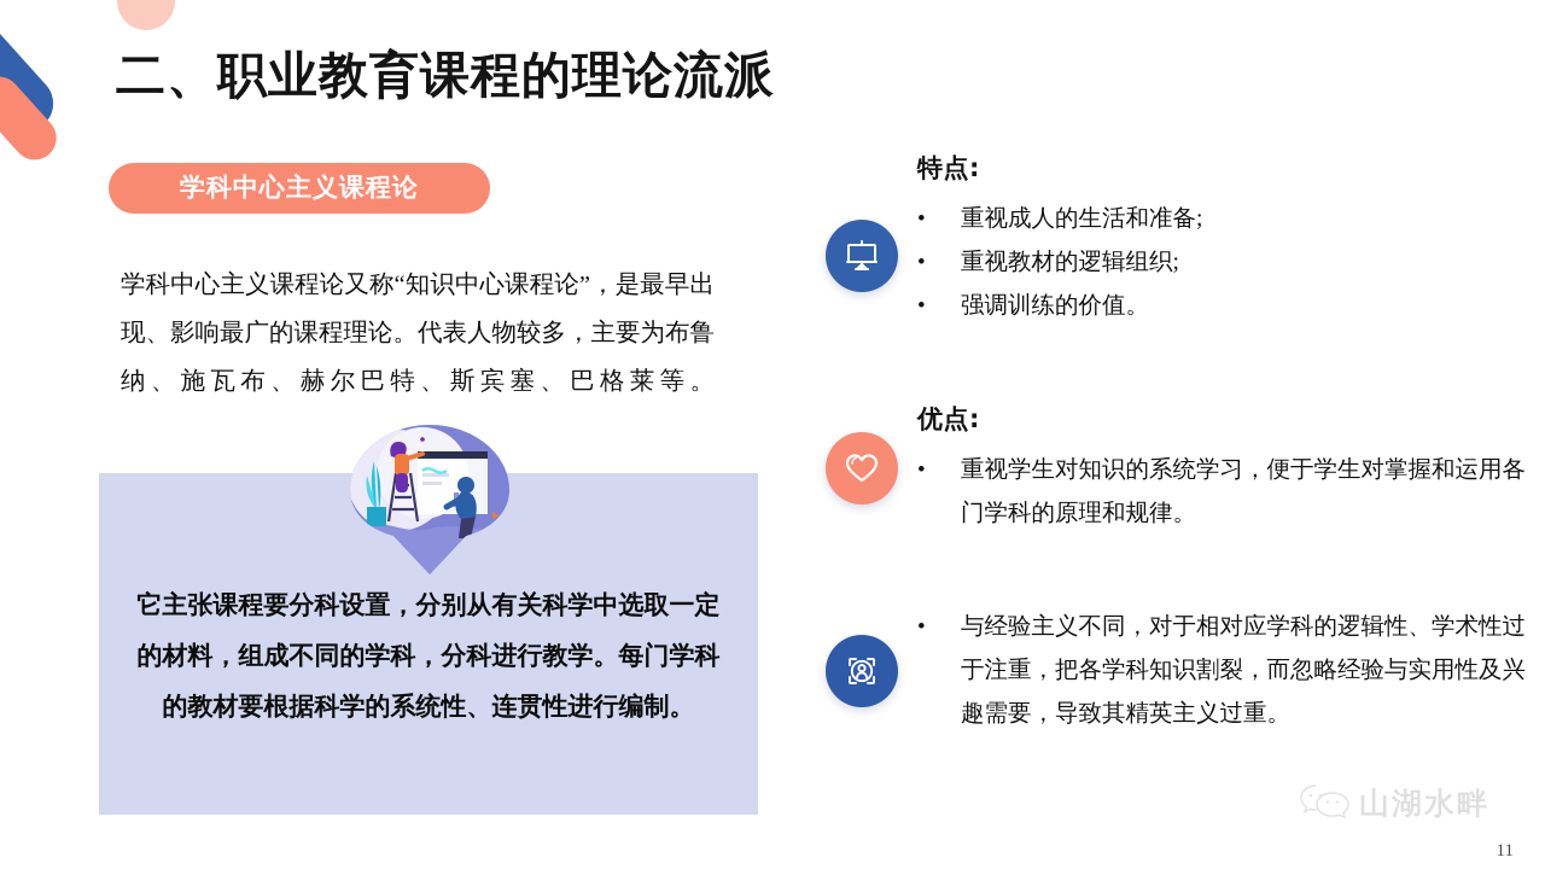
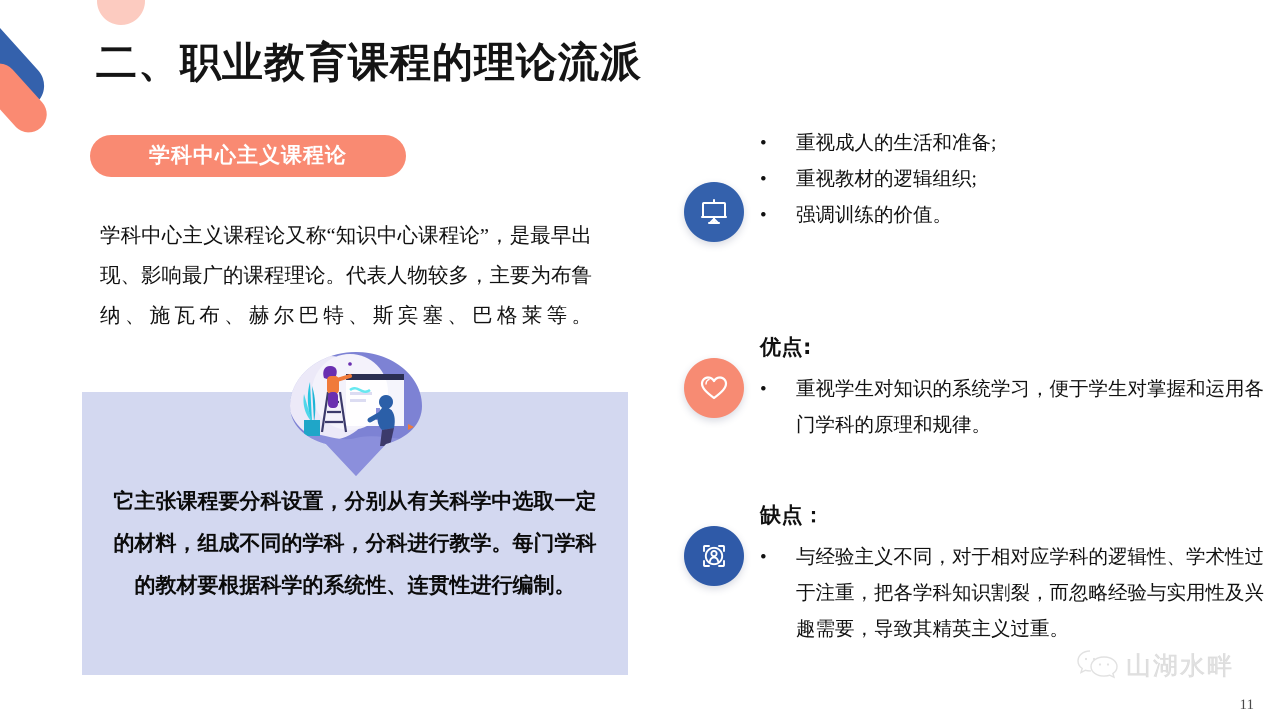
  二、职业教育课程的理论流派
  学科中心主义课程论
  学科中心主义课程论又称“知识中心课程论”，是最早出现、影响最广的课程理论。代表人物较多，主要为布鲁纳、施瓦布、赫尔巴特、斯宾塞、巴格莱等。
  它主张课程要分科设置，分别从有关科学中选取一定的材料，组成不同的学科，分科进行教学。每门学科的教材要根据科学的系统性、连贯性进行编制。
- 特点:
  •
  重视成人的生活和准备;
  •
  重视教材的逻辑组织;
  •
  强调训练的价值。
  优点:
  •
  重视学生对知识的系统学习，便于学生对掌握和运用各门学科的原理和规律。
+ 缺点：
  •
  与经验主义不同，对于相对应学科的逻辑性、学术性过于注重，把各学科知识割裂，而忽略经验与实用性及兴趣需要，导致其精英主义过重。
  山湖水畔
  11
